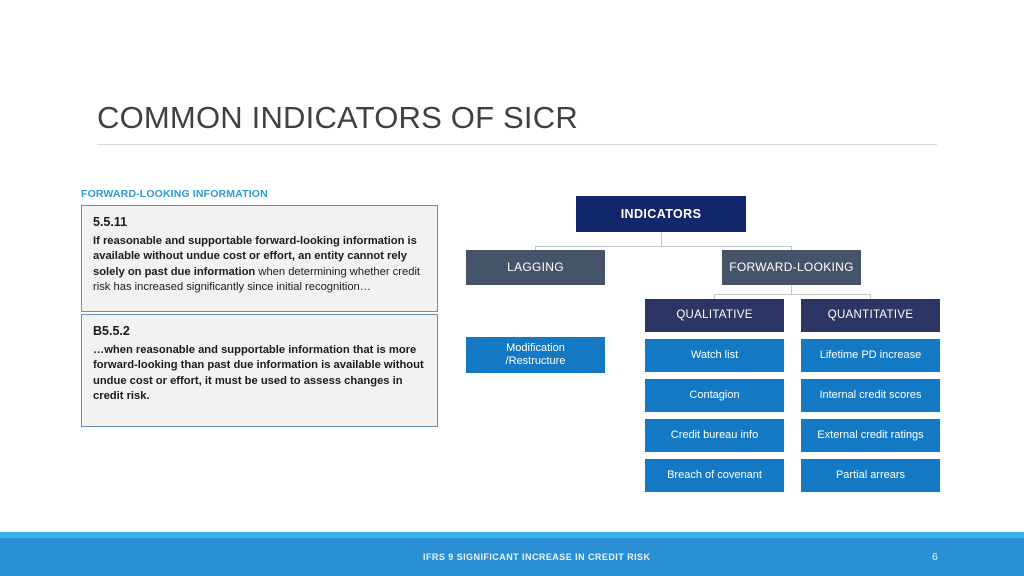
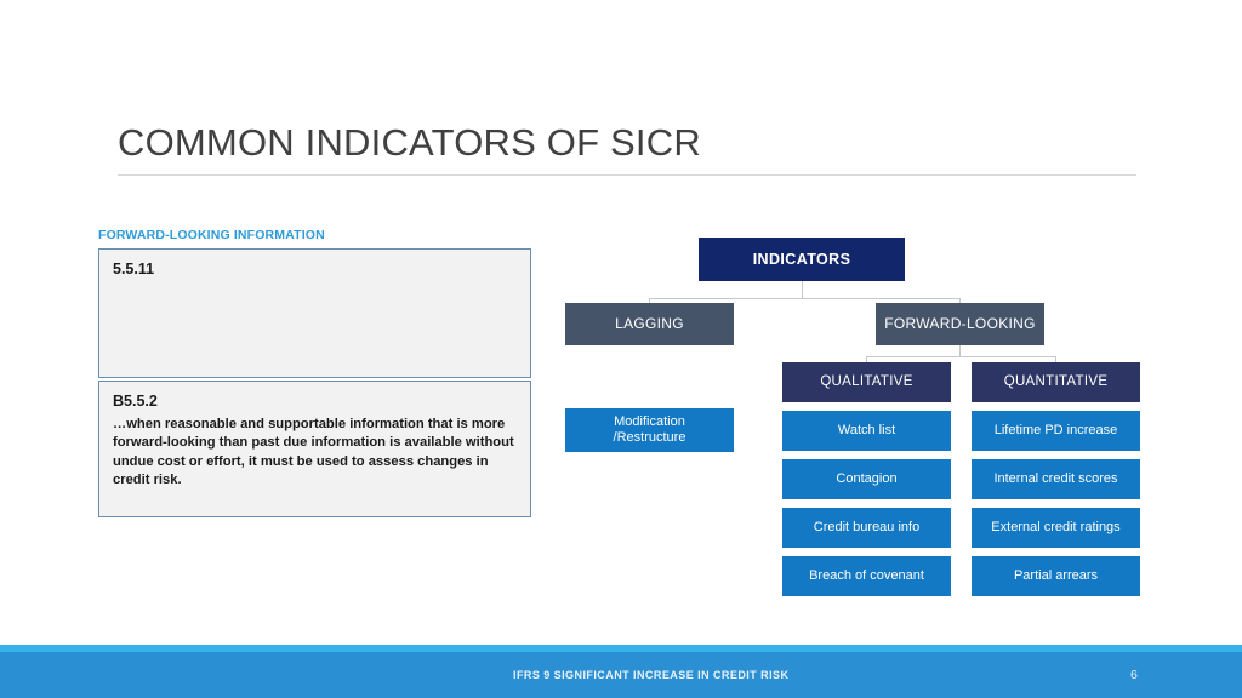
  COMMON INDICATORS OF SICR
  FORWARD-LOOKING INFORMATION
  5.5.11
- If reasonable and supportable forward-looking information is available without undue cost or effort, an entity cannot rely solely on past due information when determining whether credit risk has increased significantly since initial recognition…
  B5.5.2
  …when reasonable and supportable information that is more forward-looking than past due information is available without undue cost or effort, it must be used to assess changes in credit risk.
  INDICATORS
  LAGGING
  FORWARD-LOOKING
  QUALITATIVE
  QUANTITATIVE
  Modification
  /Restructure
  Watch list
  Contagion
  Credit bureau info
  Breach of covenant
  Lifetime PD increase
  Internal credit scores
  External credit ratings
  Partial arrears
  IFRS 9 SIGNIFICANT INCREASE IN CREDIT RISK
  6
